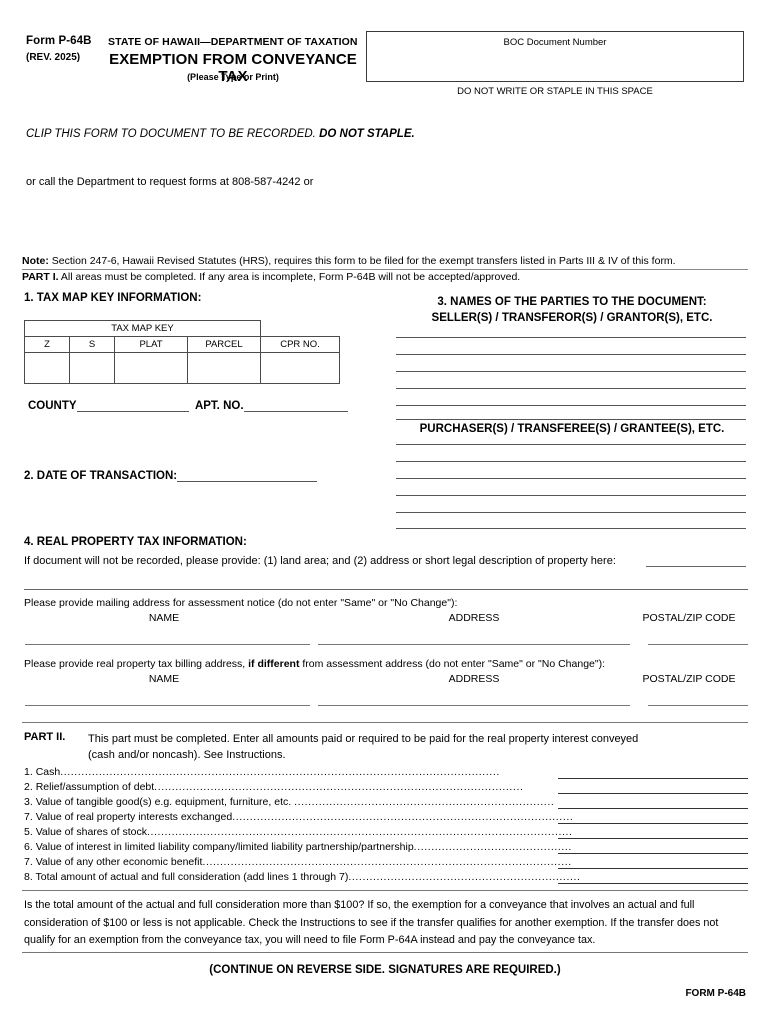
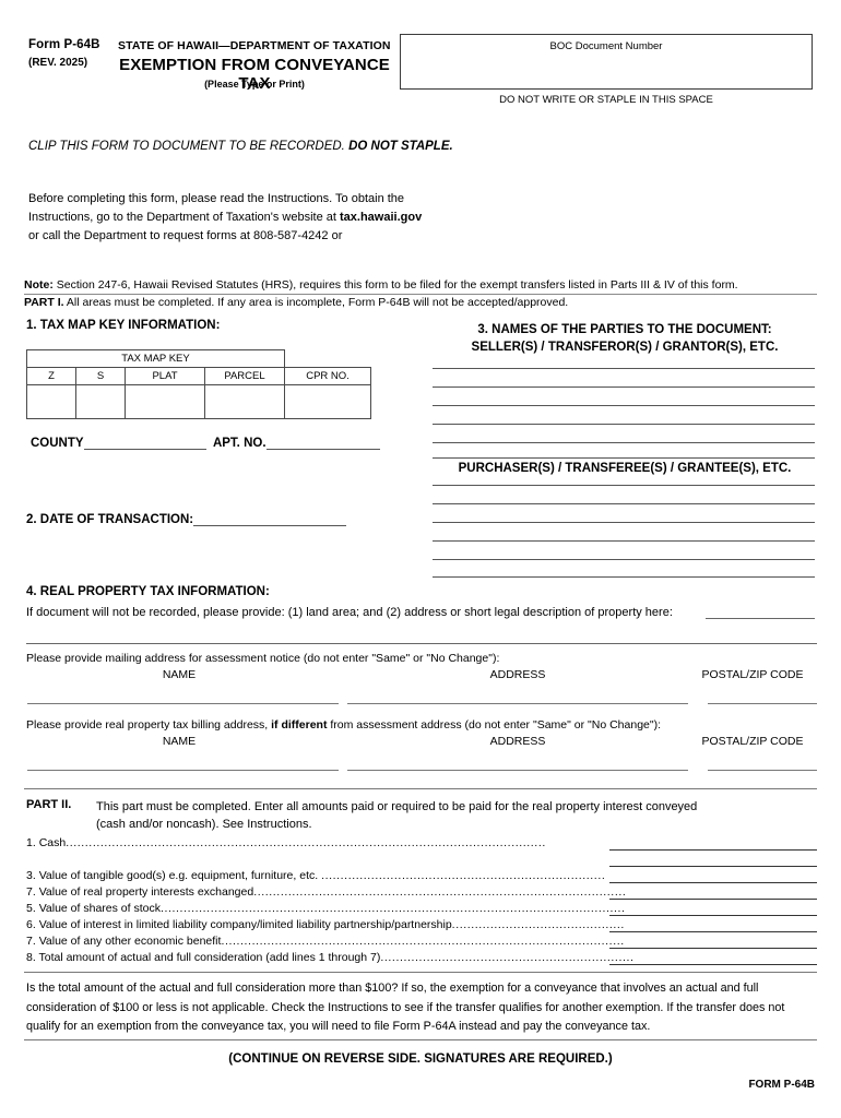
  Form P-64B
  (REV. 2025)
  STATE OF HAWAII—DEPARTMENT OF TAXATION
  EXEMPTION FROM CONVEYANCE TAX
  (Please Type or Print)
  BOC Document Number
  DO NOT WRITE OR STAPLE IN THIS SPACE
  CLIP THIS FORM TO DOCUMENT TO BE RECORDED. DO NOT STAPLE.
+ Before completing this form, please read the Instructions. To obtain the
+ Instructions, go to the Department of Taxation's website at tax.hawaii.gov
  or call the Department to request forms at 808-587-4242 or
  Note: Section 247-6, Hawaii Revised Statutes (HRS), requires this form to be filed for the exempt transfers listed in Parts III & IV of this form.
  PART I. All areas must be completed. If any area is incomplete, Form P-64B will not be accepted/approved.
  1. TAX MAP KEY INFORMATION:
  TAX MAP KEY
  Z	S	PLAT	PARCEL	CPR NO.
  COUNTY APT. NO.
  2. DATE OF TRANSACTION:
  3. NAMES OF THE PARTIES TO THE DOCUMENT:
  SELLER(S) / TRANSFEROR(S) / GRANTOR(S), ETC.
  PURCHASER(S) / TRANSFEREE(S) / GRANTEE(S), ETC.
  4. REAL PROPERTY TAX INFORMATION:
  If document will not be recorded, please provide: (1) land area; and (2) address or short legal description of property here:
  Please provide mailing address for assessment notice (do not enter "Same" or "No Change"):
  NAME
  ADDRESS
  POSTAL/ZIP CODE
  Please provide real property tax billing address, if different from assessment address (do not enter "Same" or "No Change"):
  NAME
  ADDRESS
  POSTAL/ZIP CODE
  PART II.
  This part must be completed. Enter all amounts paid or required to be paid for the real property interest conveyed
  (cash and/or noncash). See Instructions.
  1. Cash.............................................................................................................................
- 2. Relief/assumption of debt.........................................................................................................
  3. Value of tangible good(s) e.g. equipment, furniture, etc. ..........................................................................
  7. Value of real property interests exchanged.................................................................................................
  5. Value of shares of stock.........................................................................................................................
  6. Value of interest in limited liability company/limited liability partnership/partnership.............................................
  7. Value of any other economic benefit.........................................................................................................
  8. Total amount of actual and full consideration (add lines 1 through 7)..................................................................
  Is the total amount of the actual and full consideration more than $100? If so, the exemption for a conveyance that involves an actual and full consideration of $100 or less is not applicable. Check the Instructions to see if the transfer qualifies for another exemption. If the transfer does not qualify for an exemption from the conveyance tax, you will need to file Form P-64A instead and pay the conveyance tax.
  (CONTINUE ON REVERSE SIDE. SIGNATURES ARE REQUIRED.)
  FORM P-64B
